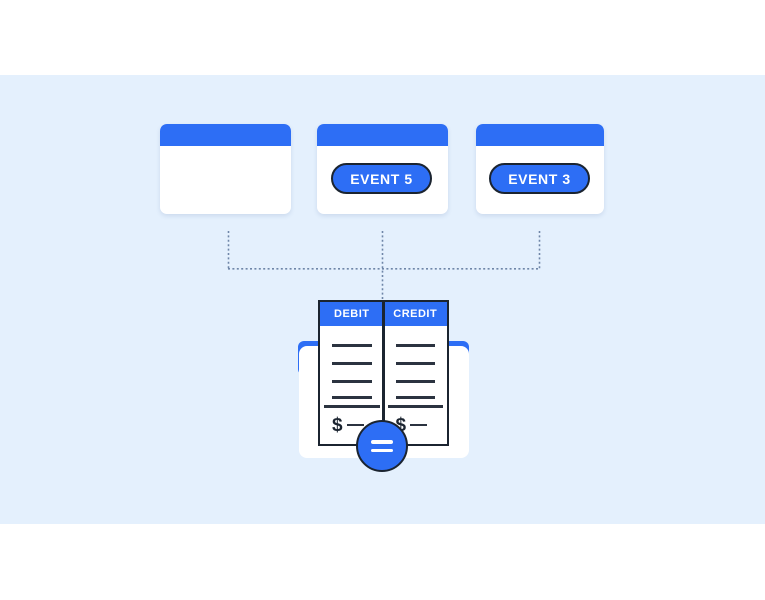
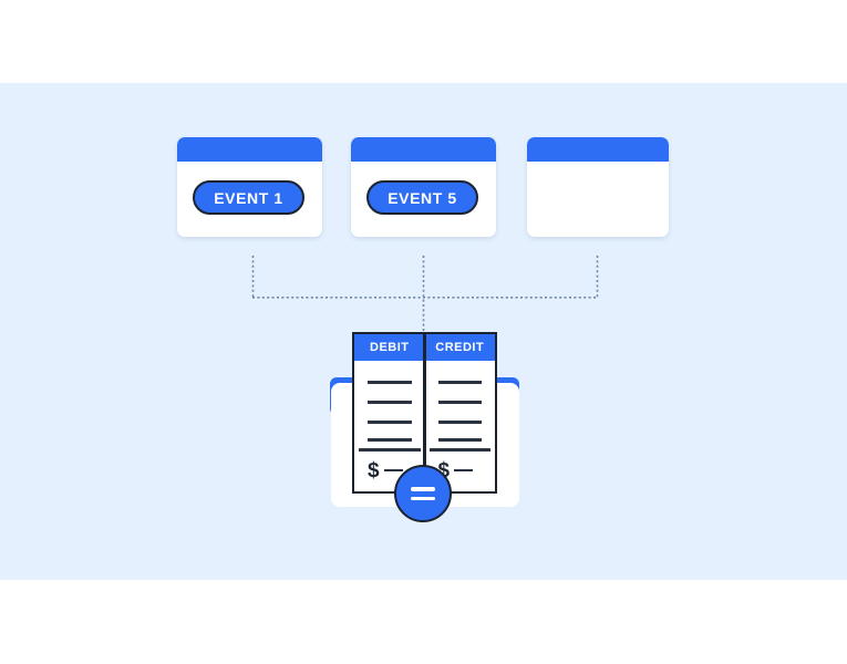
+ EVENT 1
  EVENT 5
- EVENT 3
  DEBIT
  CREDIT
  $
  $
